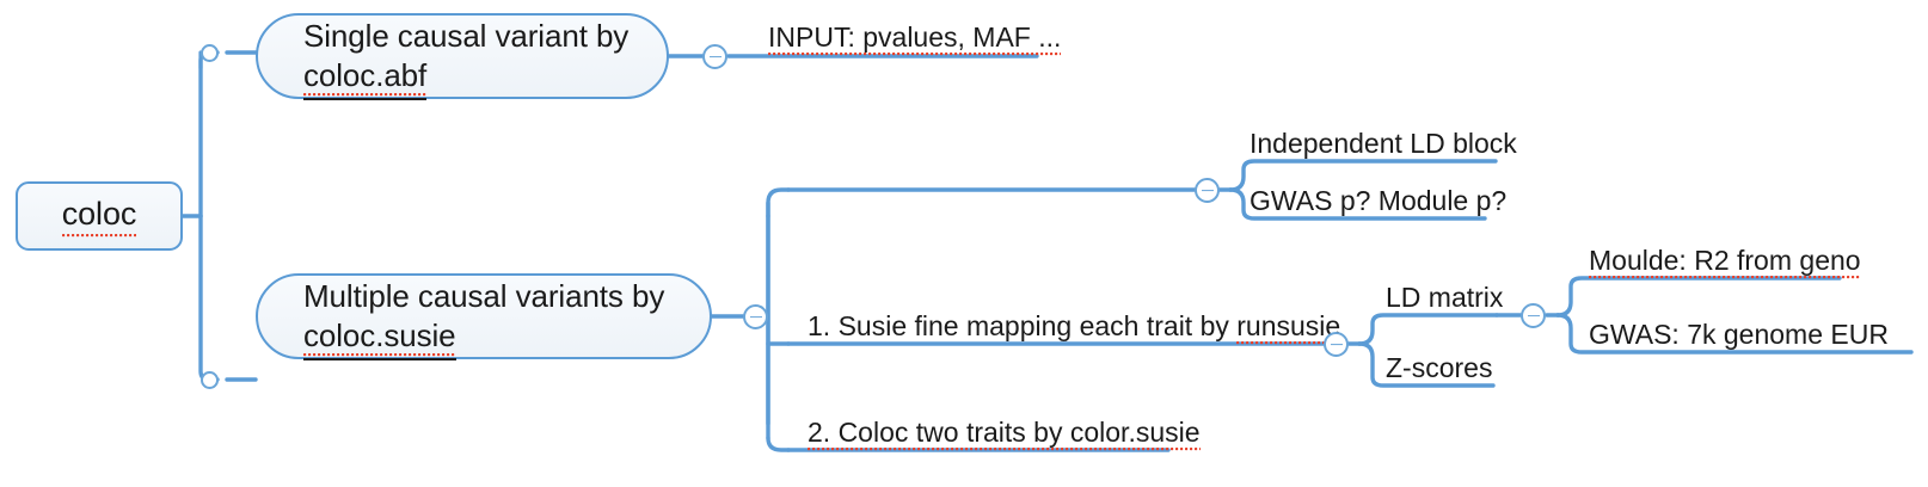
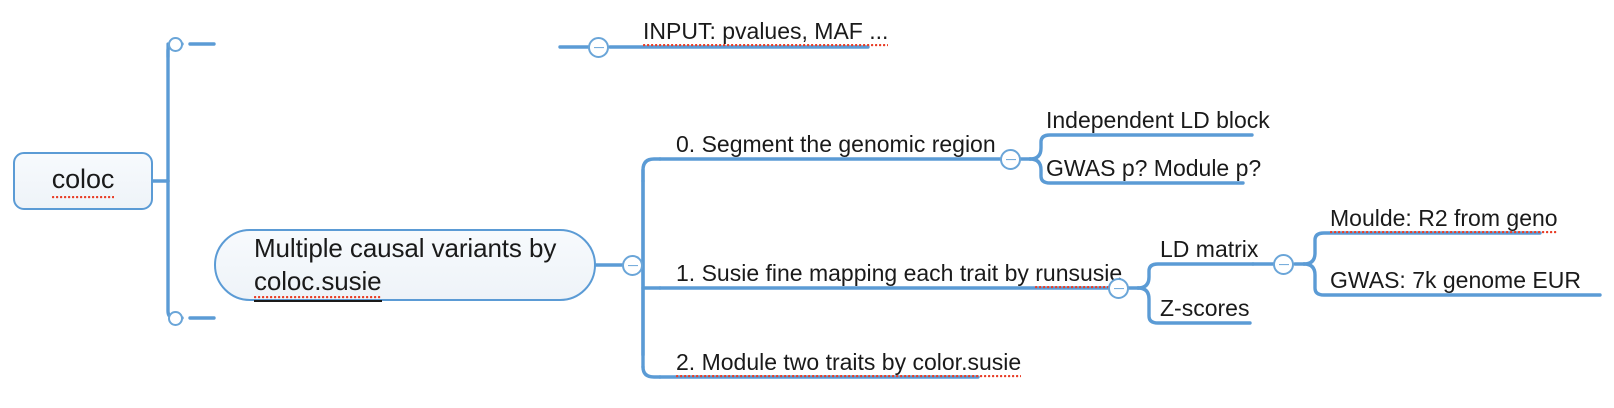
  coloc
- Single causal variant by
- coloc.abf
  INPUT: pvalues, MAF ...
  Multiple causal variants by
  coloc.susie
+ 0. Segment the genomic region
  Independent LD block
  GWAS p? Module p?
  1. Susie fine mapping each trait by runsusie
  LD matrix
  Moulde: R2 from geno
  GWAS: 7k genome EUR
  Z-scores
- 2. Coloc two traits by color.susie
+ 2. Module two traits by color.susie
